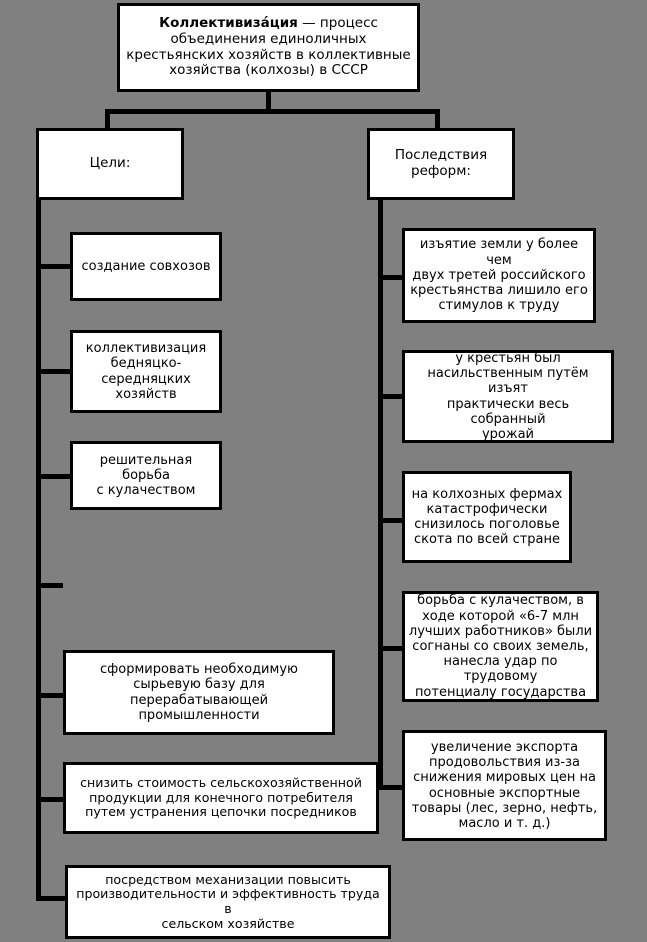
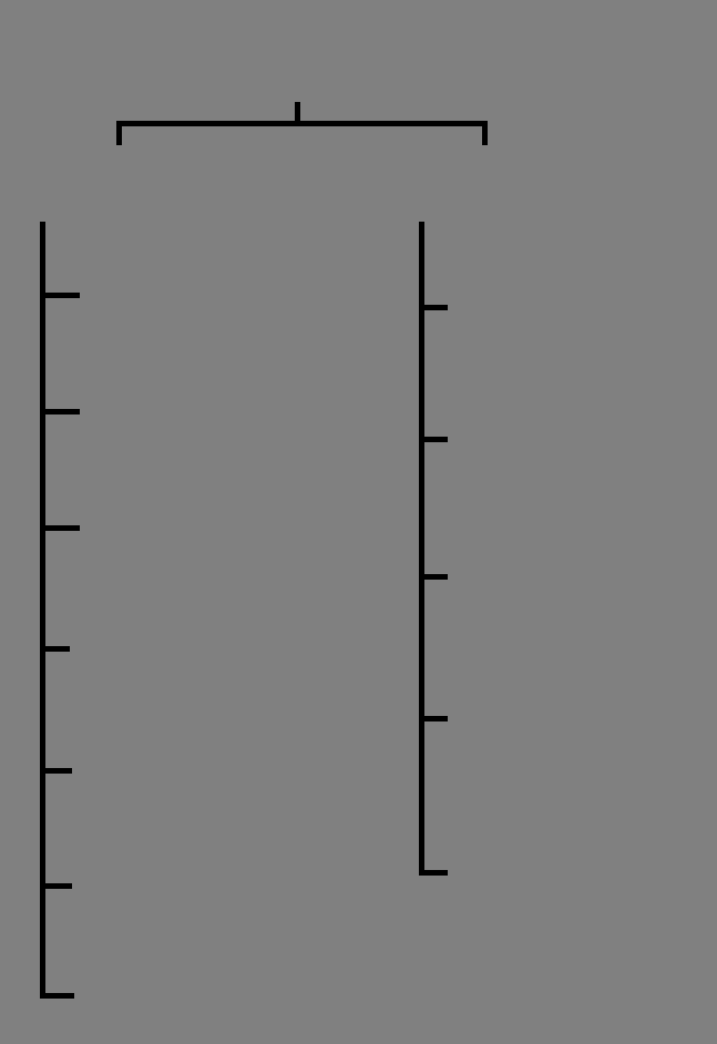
- Коллективиза́ция — процесс объединения единоличных крестьянских хозяйств в коллективные хозяйства (колхозы) в СССР
- Цели:
- Последствия
- реформ:
- создание совхозов
- коллективизация
- бедняцко-
- середняцких
- хозяйств
- решительная борьба
- с кулачеством
- сформировать необходимую
- сырьевую базу для
- перерабатывающей
- промышленности
- снизить стоимость сельскохозяйственной
- продукции для конечного потребителя
- путем устранения цепочки посредников
- посредством механизации повысить
- производительности и эффективность труда в
- сельском хозяйстве
- изъятие земли у более чем
- двух третей российского
- крестьянства лишило его
- стимулов к труду
- у крестьян был
- насильственным путём изъят
- практически весь собранный
- урожай
- на колхозных фермах
- катастрофически
- снизилось поголовье
- скота по всей стране
- борьба с кулачеством, в
- ходе которой «6-7 млн
- лучших работников» были
- согнаны со своих земель,
- нанесла удар по трудовому
- потенциалу государства
- увеличение экспорта
- продовольствия из-за
- снижения мировых цен на
- основные экспортные
- товары (лес, зерно, нефть,
- масло и т. д.)
